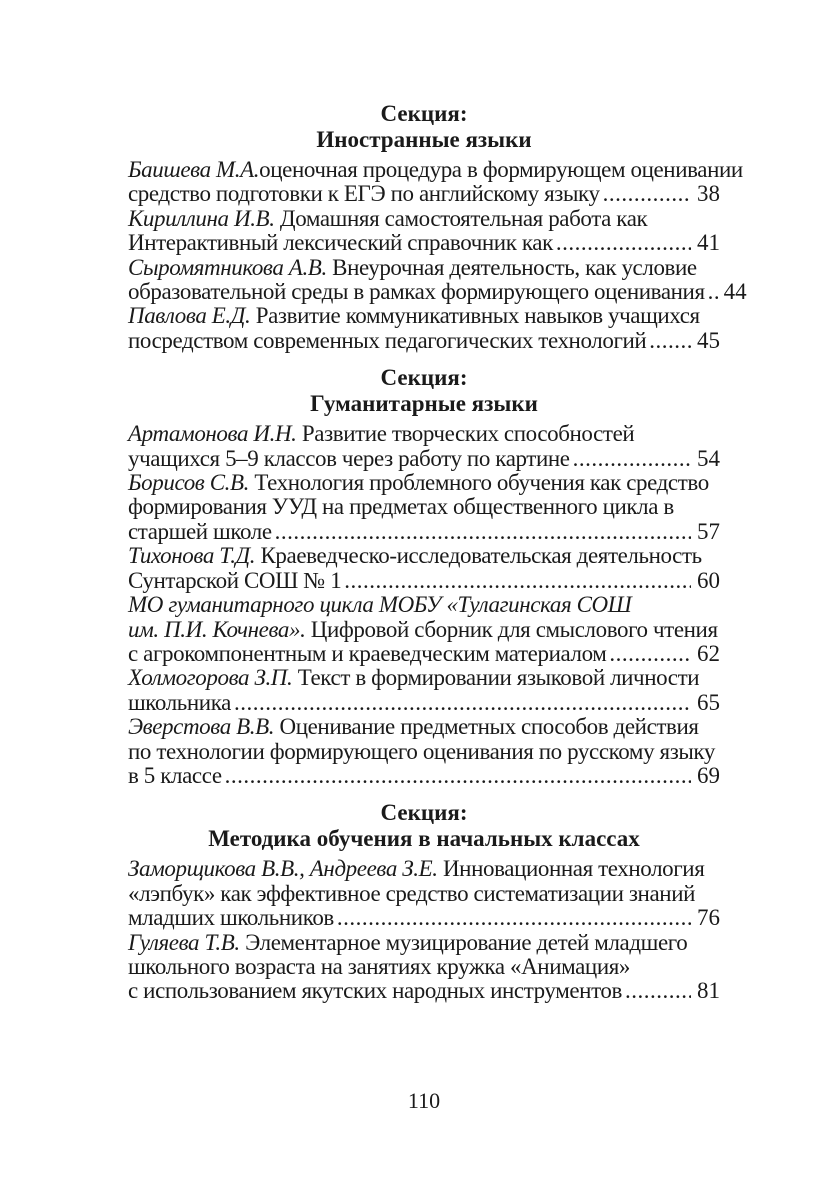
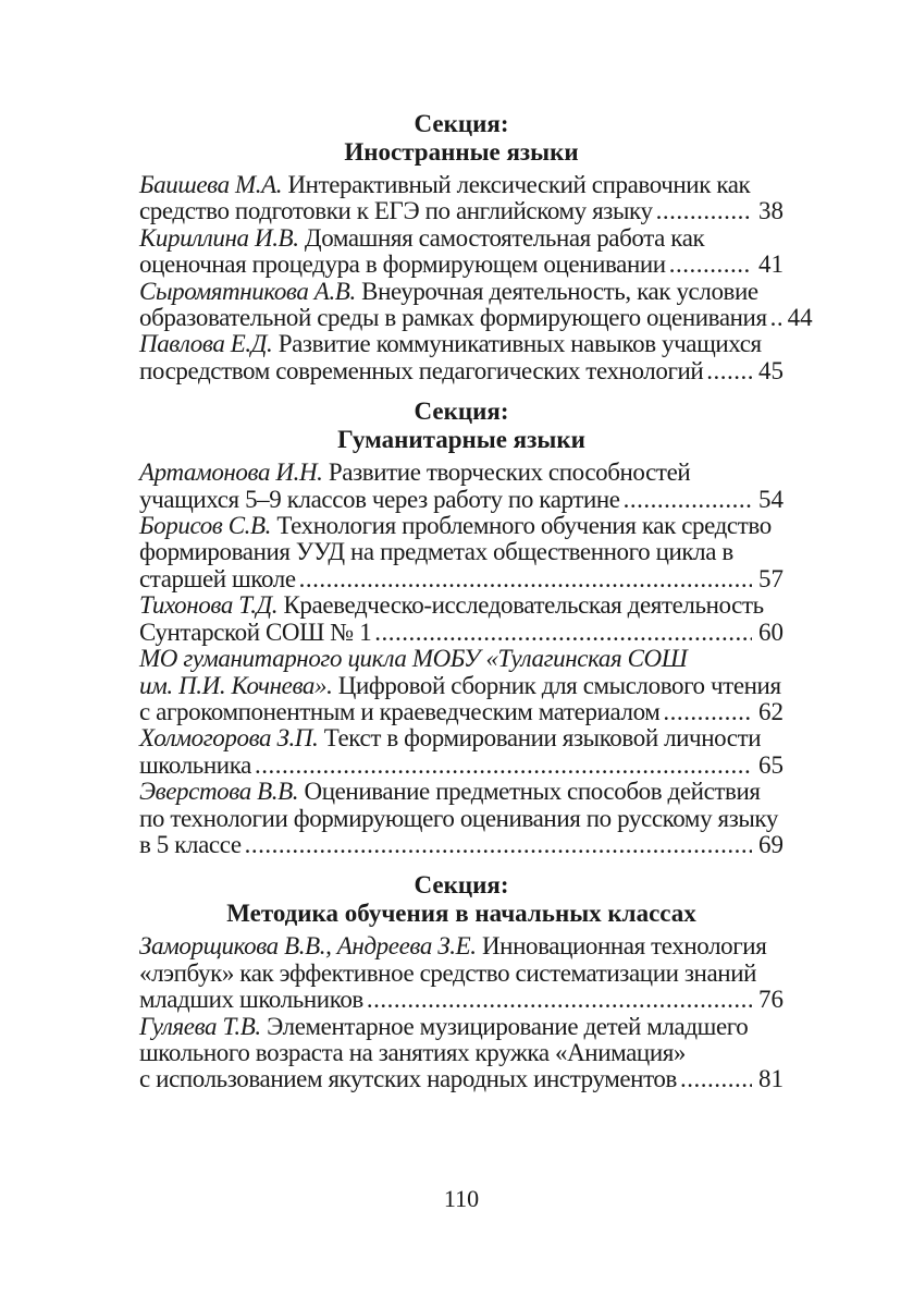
  Секция:
  Иностранные языки
- Баишева М.А.оценочная процедура в формирующем оценивании
+ Баишева М.А. Интерактивный лексический справочник как
  средство подготовки к ЕГЭ по английскому языку
  38
  Кириллина И.В. Домашняя самостоятельная работа как
- Интерактивный лексический справочник как
+ оценочная процедура в формирующем оценивании
  41
  Сыромятникова А.В. Внеурочная деятельность, как условие
  образовательной среды в рамках формирующего оценивания
  44
  Павлова Е.Д. Развитие коммуникативных навыков учащихся
  посредством современных педагогических технологий
  45
  Секция:
  Гуманитарные языки
  Артамонова И.Н. Развитие творческих способностей
  учащихся 5–9 классов через работу по картине
  54
  Борисов С.В. Технология проблемного обучения как средство
  формирования УУД на предметах общественного цикла в
  старшей школе
  57
  Тихонова Т.Д. Краеведческо-исследовательская деятельность
  Сунтарской СОШ № 1
  60
  МО гуманитарного цикла МОБУ «Тулагинская СОШ
  им. П.И. Кочнева». Цифровой сборник для смыслового чтения
  с агрокомпонентным и краеведческим материалом
  62
  Холмогорова З.П. Текст в формировании языковой личности
  школьника
  65
  Эверстова В.В. Оценивание предметных способов действия
  по технологии формирующего оценивания по русскому языку
  в 5 классе
  69
  Секция:
  Методика обучения в начальных классах
  Заморщикова В.В., Андреева З.Е. Инновационная технология
  «лэпбук» как эффективное средство систематизации знаний
  младших школьников
  76
  Гуляева Т.В. Элементарное музицирование детей младшего
  школьного возраста на занятиях кружка «Анимация»
  с использованием якутских народных инструментов
  81
  110
